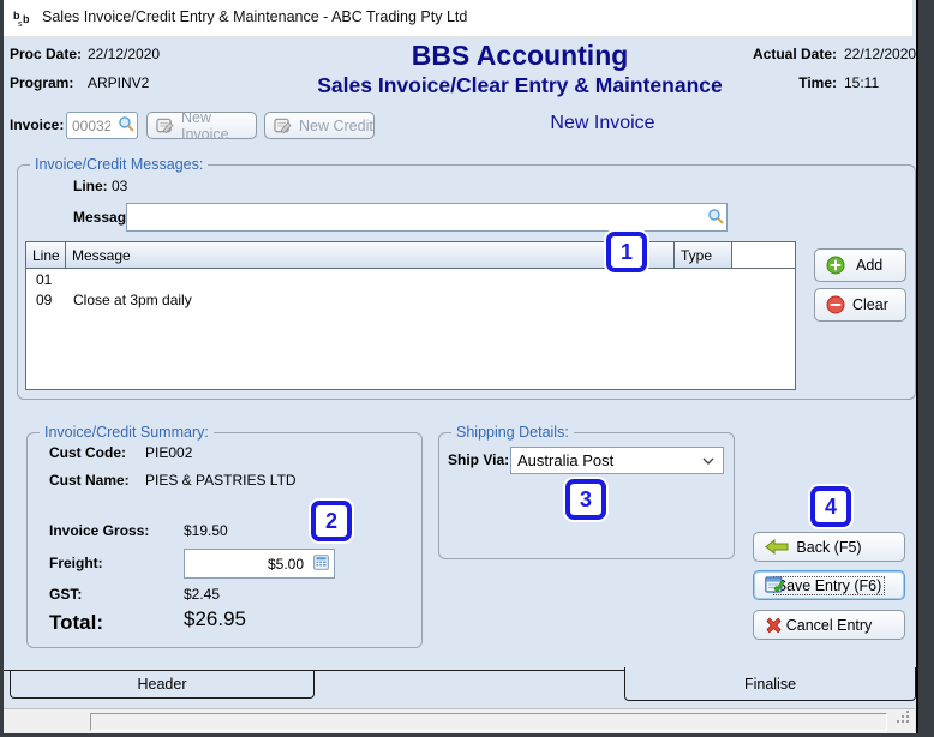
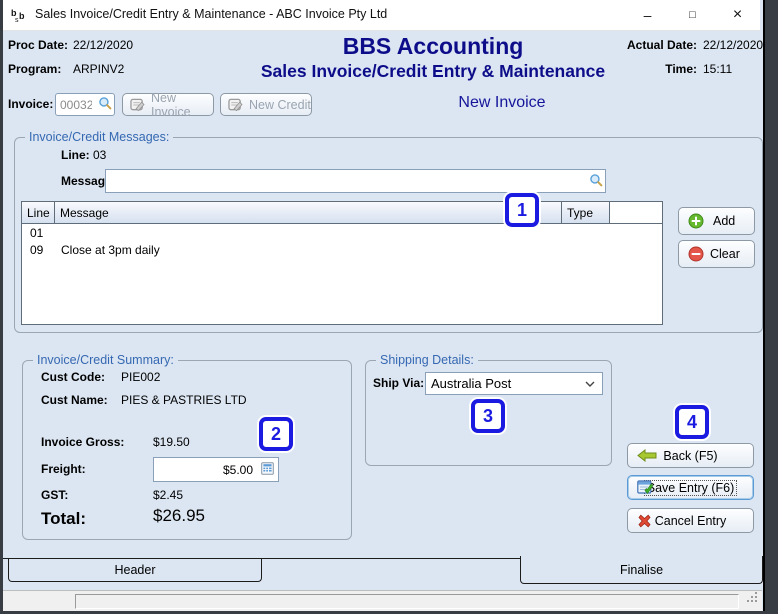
  b
  b
- Sales Invoice/Credit Entry & Maintenance - ABC Trading Pty Ltd
+ Sales Invoice/Credit Entry & Maintenance - ABC Invoice Pty Ltd
+ –
+ □
+ ×
  Proc Date:
  22/12/2020
  Program:
  ARPINV2
  BBS Accounting
- Sales Invoice/Clear Entry & Maintenance
+ Sales Invoice/Credit Entry & Maintenance
  Actual Date:
  22/12/2020
  Time:
  15:11
  Invoice:
  00032
  New Invoice
  New Credit
  New Invoice
  Invoice/Credit Messages:
  Line:
  03
  Messag
  Line
  Message
  Type
  01
  09
  Close at 3pm daily
  Add
  Clear
  Invoice/Credit Summary:
  Cust Code:
  PIE002
  Cust Name:
  PIES & PASTRIES LTD
  Invoice Gross:
  $19.50
  Freight:
  $5.00
  GST:
  $2.45
  Total:
  $26.95
  Shipping Details:
  Ship Via:
  Australia Post
  Back (F5)
  ave Entry (F6)
  Cancel Entry
  1
  2
  3
  4
  Header
  Finalise
